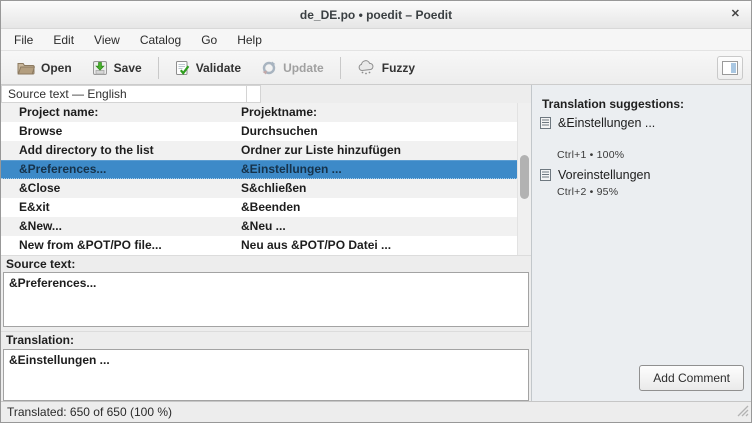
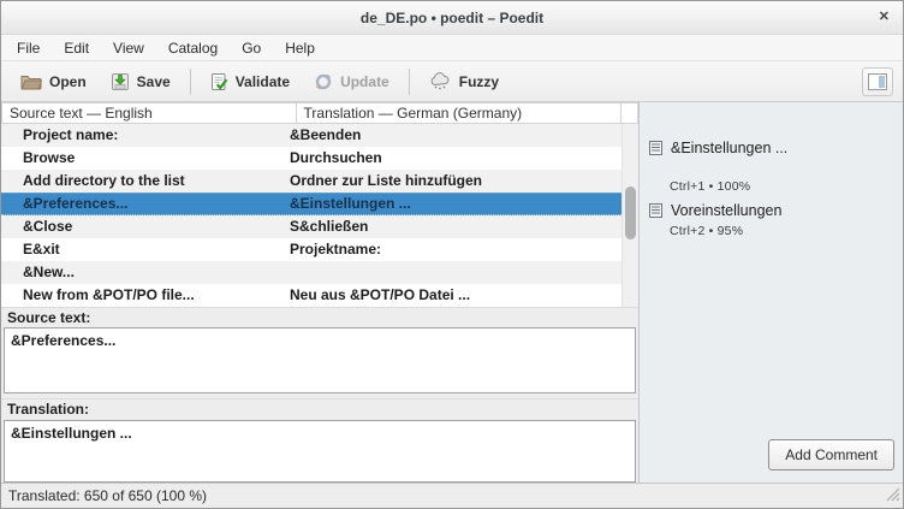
  de_DE.po • poedit – Poedit
  ✕
  File
  Edit
  View
  Catalog
  Go
  Help
  Open
  Save
  Validate
  Update
  Fuzzy
  Source text — English
+ Translation — German (Germany)
  Project name:
- Projektname:
+ &Beenden
  Browse
  Durchsuchen
  Add directory to the list
  Ordner zur Liste hinzufügen
  &Preferences...
  &Einstellungen ...
  &Close
  S&chließen
  E&xit
- &Beenden
+ Projektname:
  &New...
- &Neu ...
  New from &POT/PO file...
  Neu aus &POT/PO Datei ...
  Source text:
  &Preferences...
  Translation:
  &Einstellungen ...
- Translation suggestions:
  &Einstellungen ...
  Ctrl+1 • 100%
  Voreinstellungen
  Ctrl+2 • 95%
  Add Comment
  Translated: 650 of 650 (100 %)
